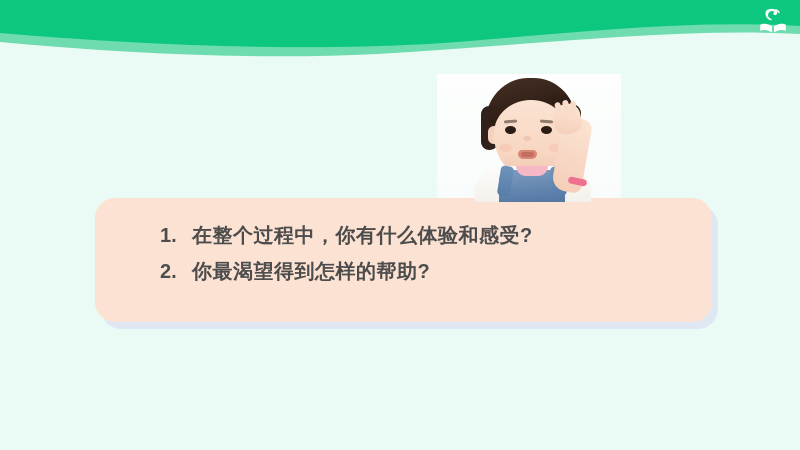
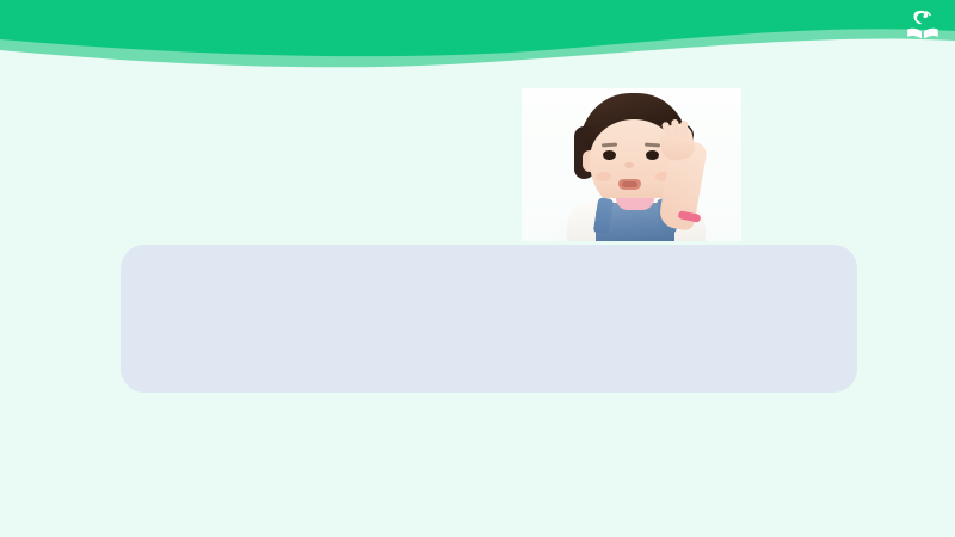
- 1.
- 在整个过程中，你有什么体验和感受?
- 2.
- 你最渴望得到怎样的帮助?
